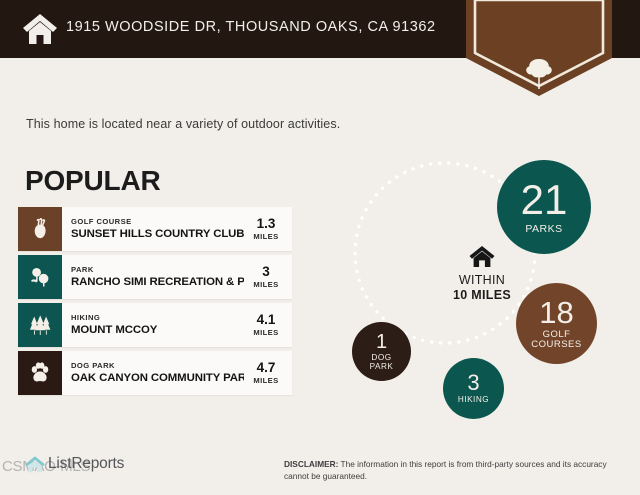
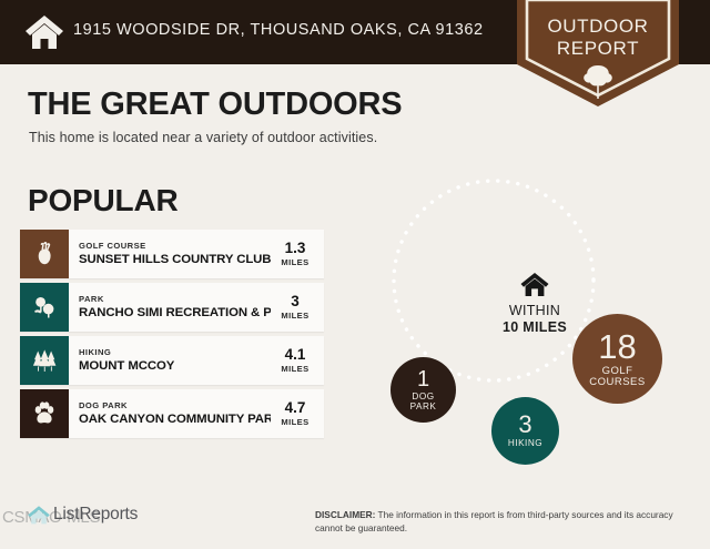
  1915 WOODSIDE DR, THOUSAND OAKS, CA 91362
+ OUTDOOR
+ REPORT
+ THE GREAT OUTDOORS
  This home is located near a variety of outdoor activities.
  POPULAR
  GOLF COURSE
  SUNSET HILLS COUNTRY CLUB
  1.3
  MILES
  PARK
  RANCHO SIMI RECREATION & P
  3
  MILES
  HIKING
  MOUNT MCCOY
  4.1
  MILES
  DOG PARK
  OAK CANYON COMMUNITY PAR
  4.7
  MILES
- 21
- PARKS
  18
  GOLF
  COURSES
  1
  DOG
  PARK
  3
  HIKING
  WITHIN
  10 MILES
  CSO-MLS
  ListReports
  DISCLAIMER: The information in this report is from third-party sources and its accuracy cannot be guaranteed.
